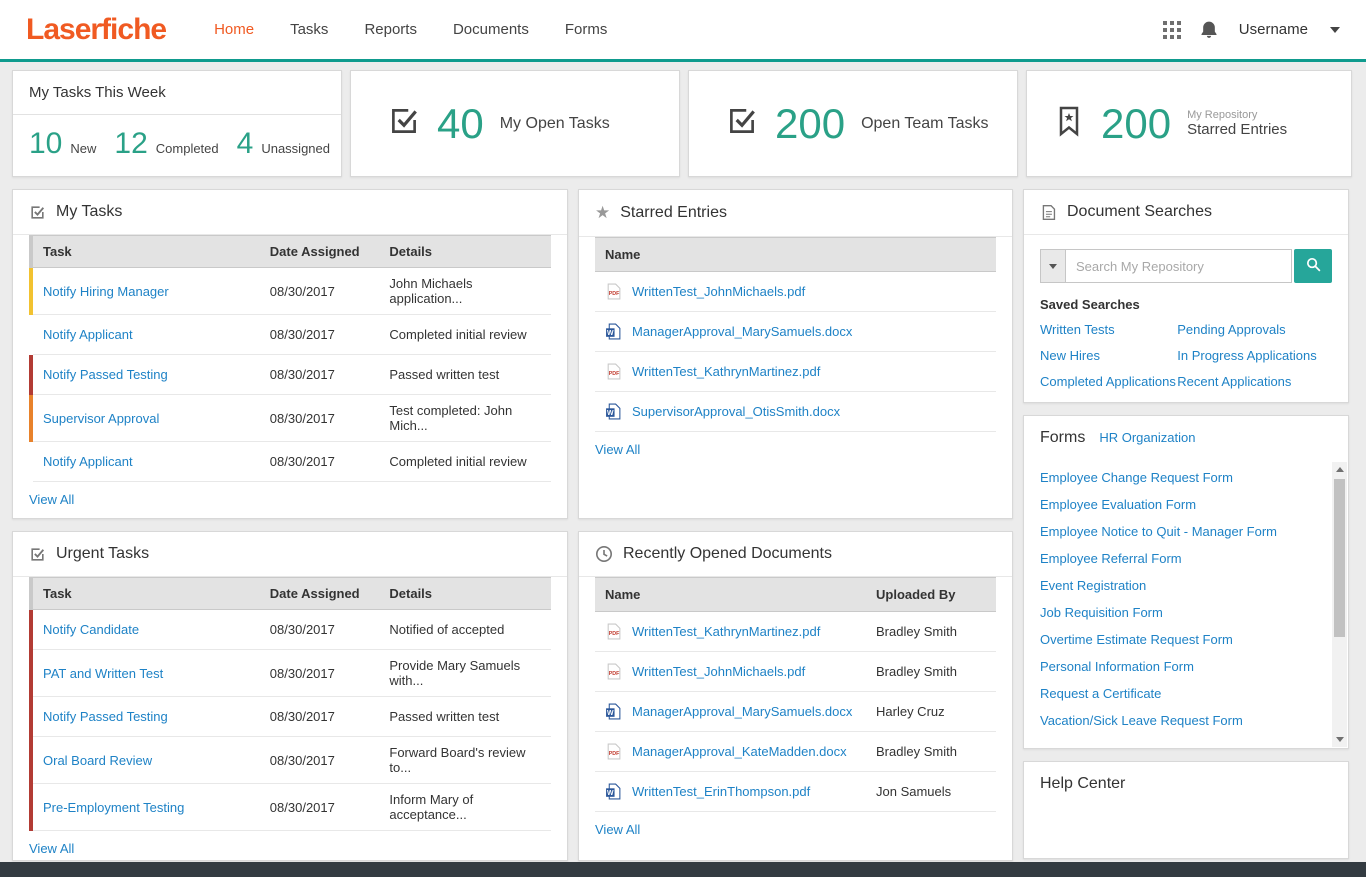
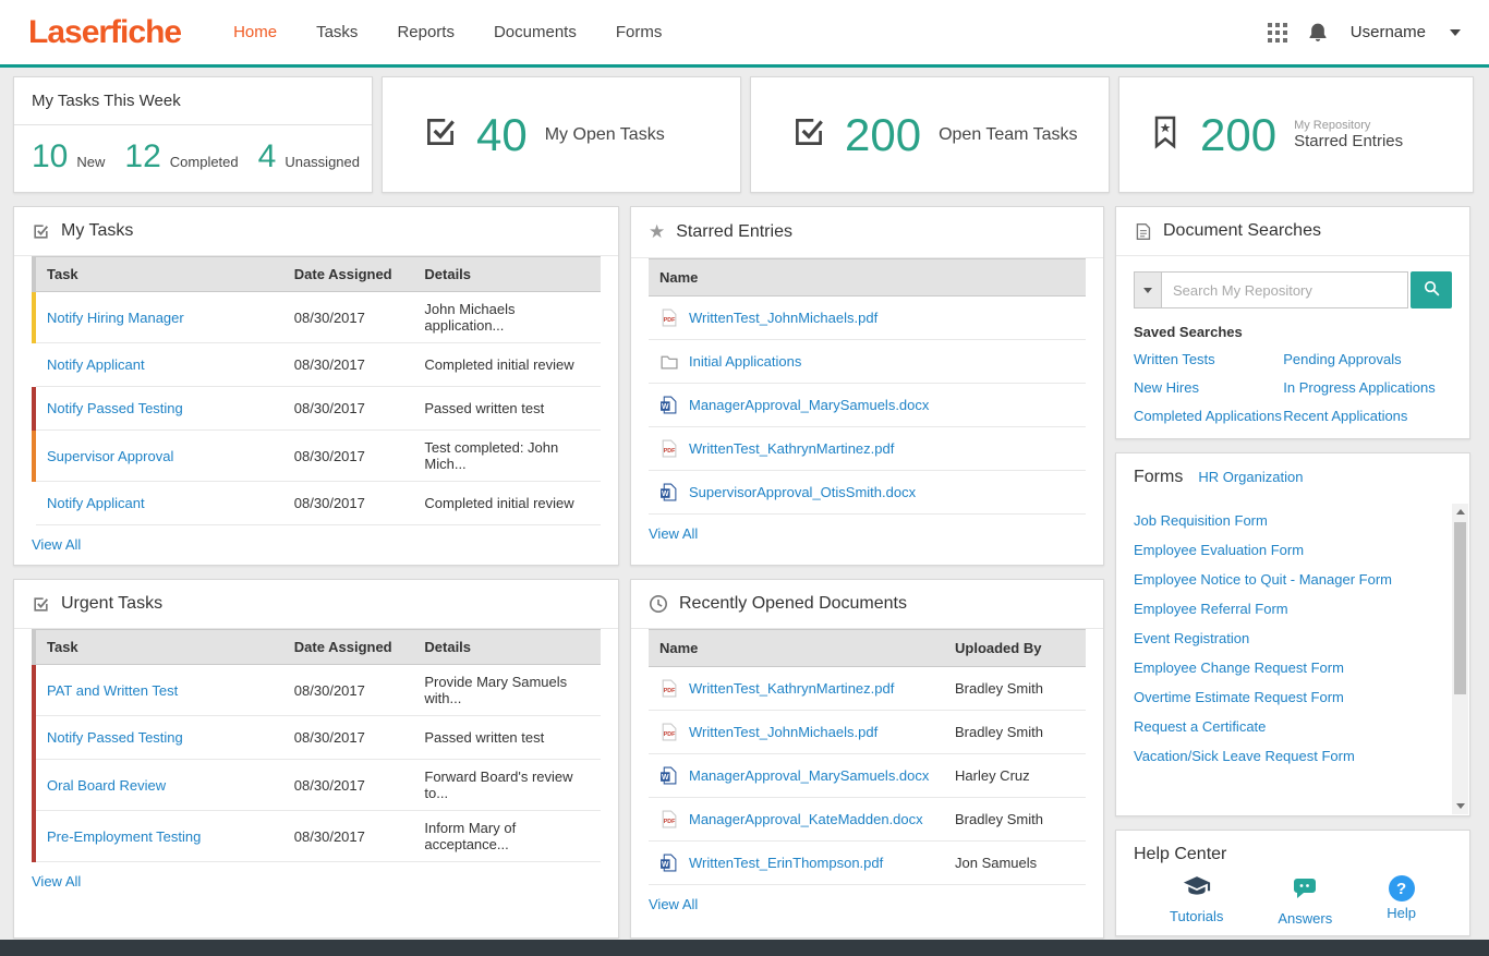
  Laserfiche
  Home
  Tasks
  Reports
  Documents
  Forms
  Username
  My Tasks This Week
  10
  New
  12
  Completed
  4
  Unassigned
  40
  My Open Tasks
  200
  Open Team Tasks
  200
  My Repository
  Starred Entries
  My Tasks
  Task	Date Assigned	Details
  Notify Hiring Manager	08/30/2017	John Michaels application...
  Notify Applicant	08/30/2017	Completed initial review
  Notify Passed Testing	08/30/2017	Passed written test
  Supervisor Approval	08/30/2017	Test completed: John Mich...
  Notify Applicant	08/30/2017	Completed initial review
  View All
  Urgent Tasks
  Task	Date Assigned	Details
- Notify Candidate	08/30/2017	Notified of accepted
  PAT and Written Test	08/30/2017	Provide Mary Samuels with...
  Notify Passed Testing	08/30/2017	Passed written test
  Oral Board Review	08/30/2017	Forward Board's review to...
  Pre-Employment Testing	08/30/2017	Inform Mary of acceptance...
  View All
  ★
  Starred Entries
  Name
  WrittenTest_JohnMichaels.pdf
+ Initial Applications
  ManagerApproval_MarySamuels.docx
  WrittenTest_KathrynMartinez.pdf
  SupervisorApproval_OtisSmith.docx
  View All
  Recently Opened Documents
  Name
  Uploaded By
  WrittenTest_KathrynMartinez.pdf
  Bradley Smith
  WrittenTest_JohnMichaels.pdf
  Bradley Smith
  ManagerApproval_MarySamuels.docx
  Harley Cruz
  ManagerApproval_KateMadden.docx
  Bradley Smith
  WrittenTest_ErinThompson.pdf
  Jon Samuels
  View All
  Document Searches
  Search My Repository
  Saved Searches
  Written Tests
  Pending Approvals
  New Hires
  In Progress Applications
  Completed Applications
  Recent Applications
  Forms
  HR Organization
- Employee Change Request Form
+ Job Requisition Form
  Employee Evaluation Form
  Employee Notice to Quit - Manager Form
  Employee Referral Form
  Event Registration
- Job Requisition Form
+ Employee Change Request Form
  Overtime Estimate Request Form
- Personal Information Form
  Request a Certificate
  Vacation/Sick Leave Request Form
  Help Center
+ Tutorials
+ Answers
+ ?
+ Help
